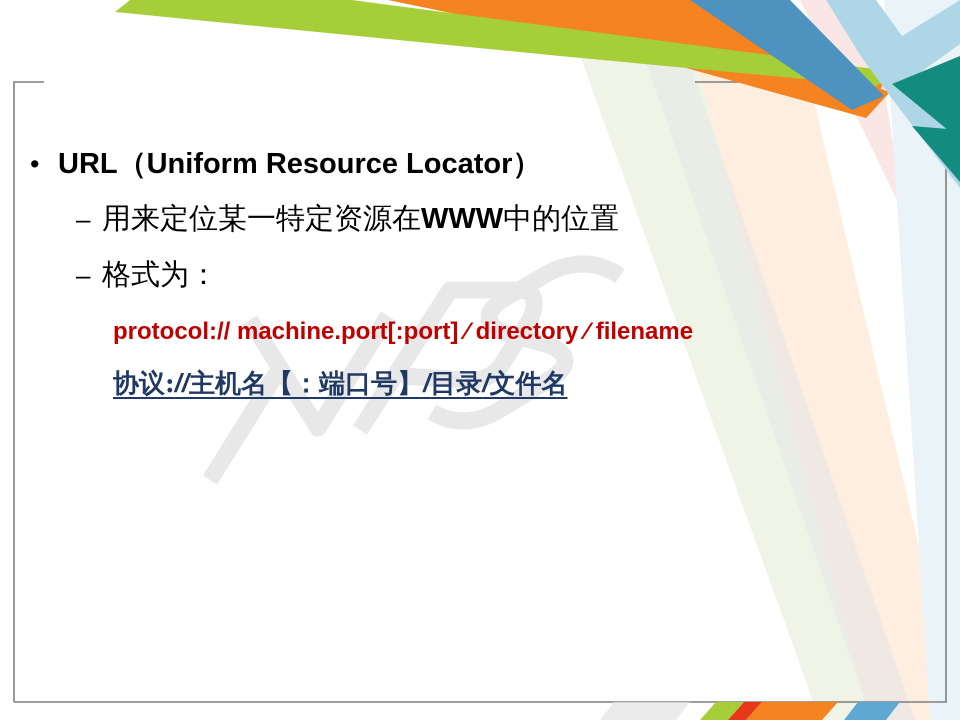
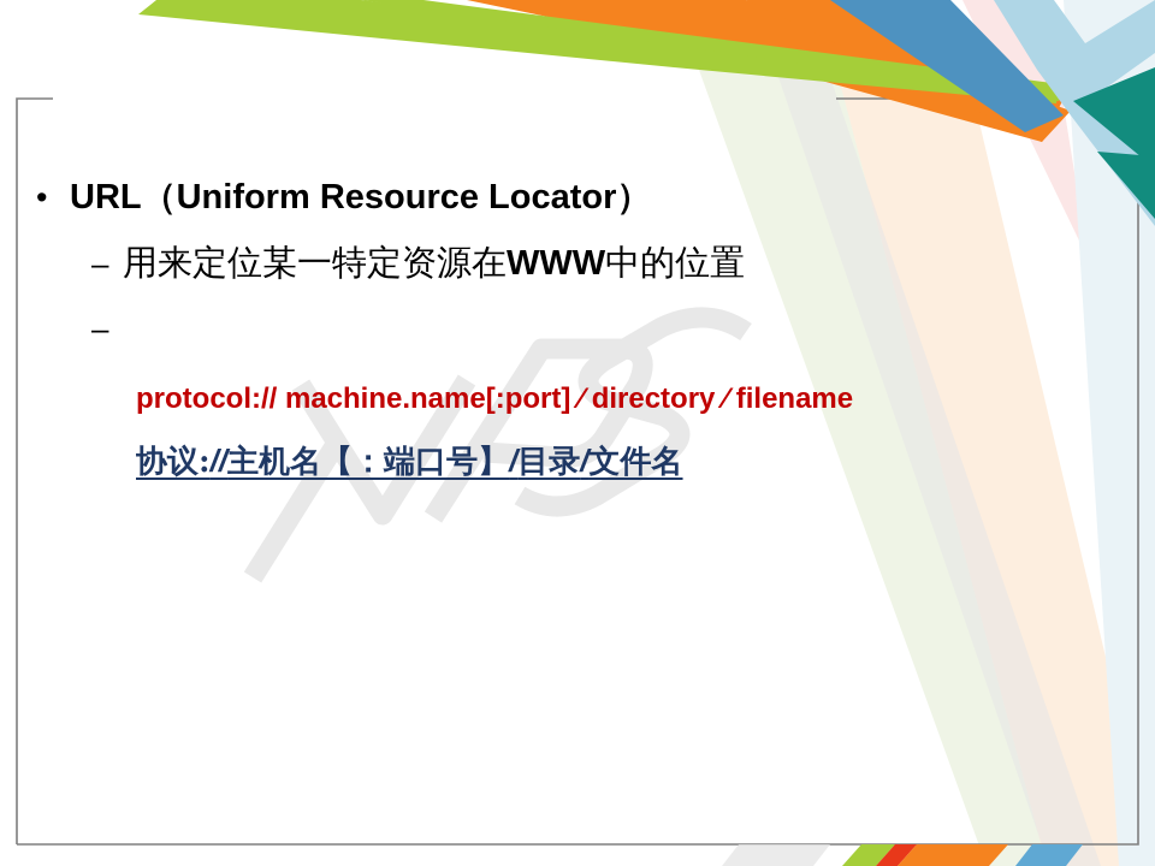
  •
  URL（Uniform Resource Locator）
  –
  用来定位某一特定资源在WWW中的位置
  –
- 格式为：
- protocol:// machine.port[:port] ∕ directory ∕ filename
+ protocol:// machine.name[:port] ∕ directory ∕ filename
  协议://主机名【：端口号】/目录/文件名
